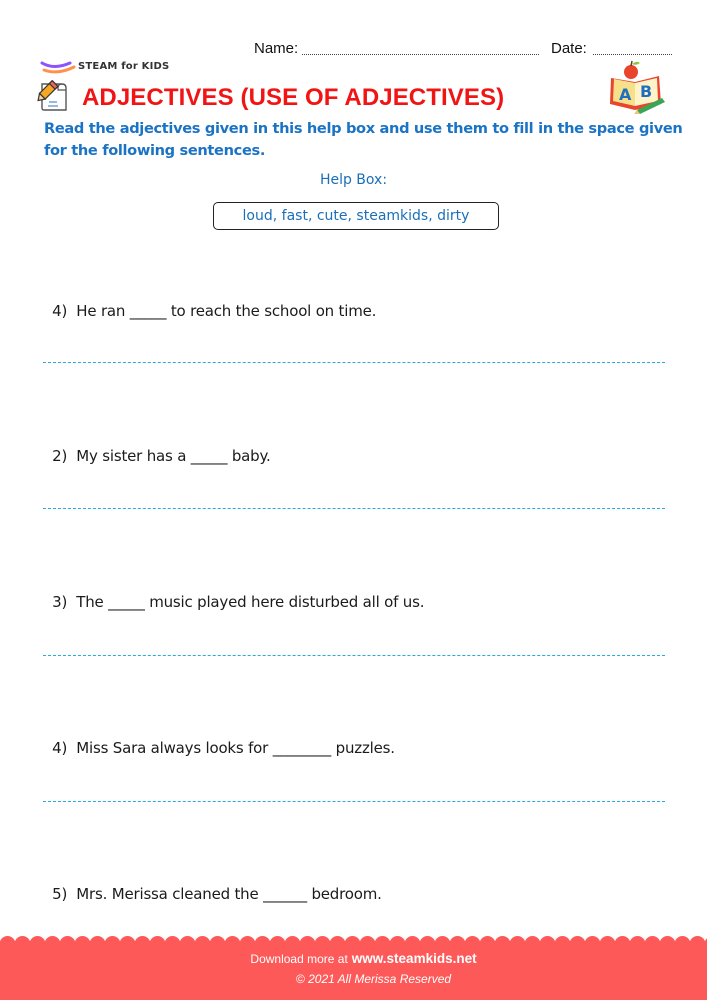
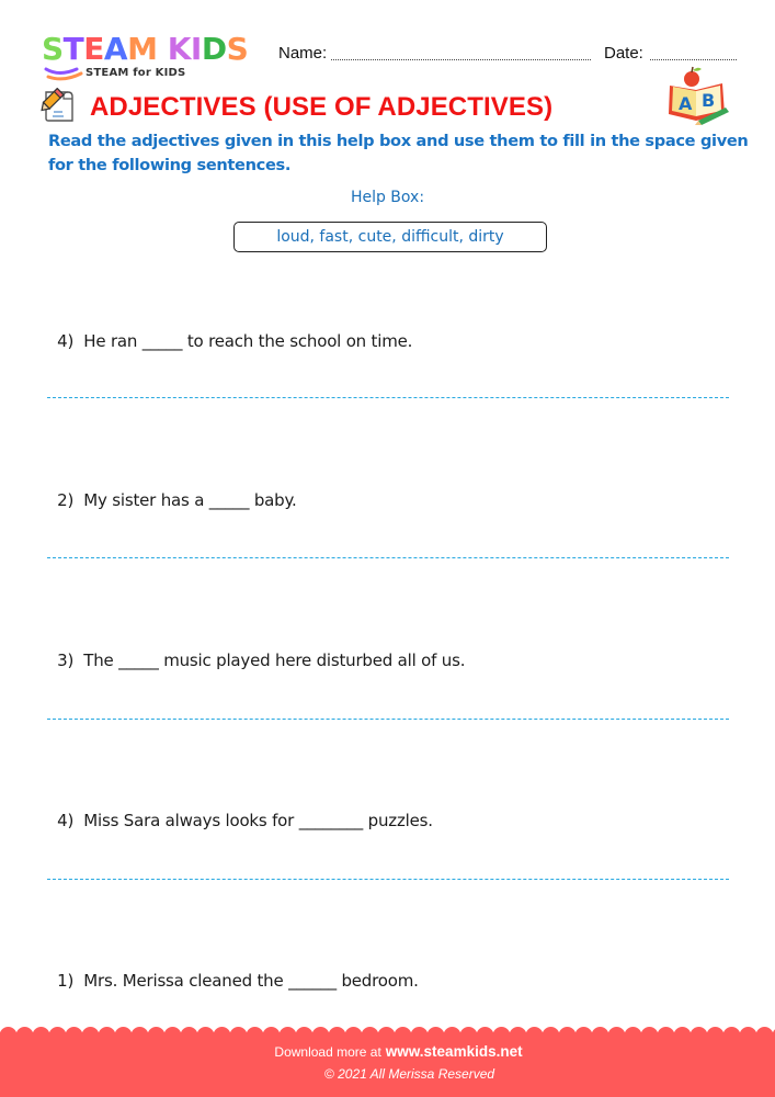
+ STEAM KIDS
  STEAM for KIDS
  Name:
  Date:
  ADJECTIVES (USE OF ADJECTIVES)
  A
  B
  Read the adjectives given in this help box and use them to fill in the space given for the following sentences.
  Help Box:
- loud, fast, cute, steamkids, dirty
+ loud, fast, cute, difficult, dirty
  4) He ran _____ to reach the school on time.
  2) My sister has a _____ baby.
  3) The _____ music played here disturbed all of us.
  4) Miss Sara always looks for ________ puzzles.
- 5) Mrs. Merissa cleaned the ______ bedroom.
+ 1) Mrs. Merissa cleaned the ______ bedroom.
  Download more at www.steamkids.net
  © 2021 All Merissa Reserved
